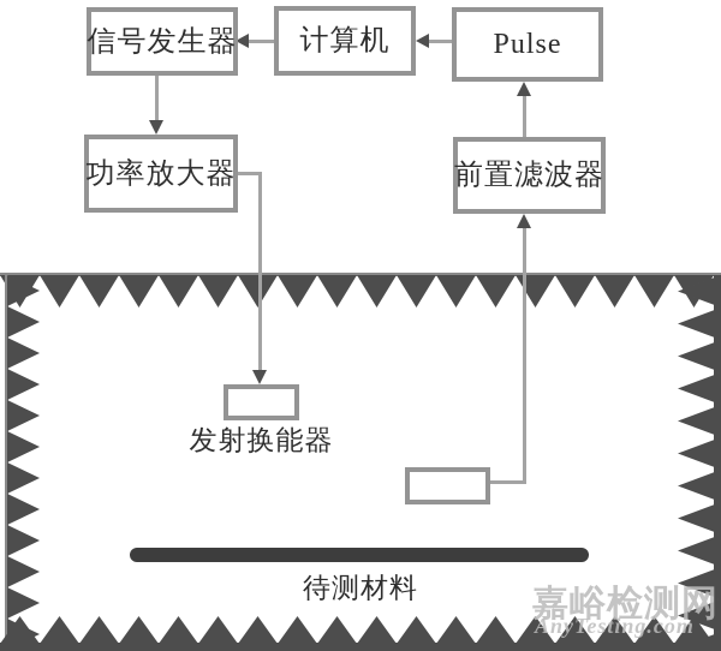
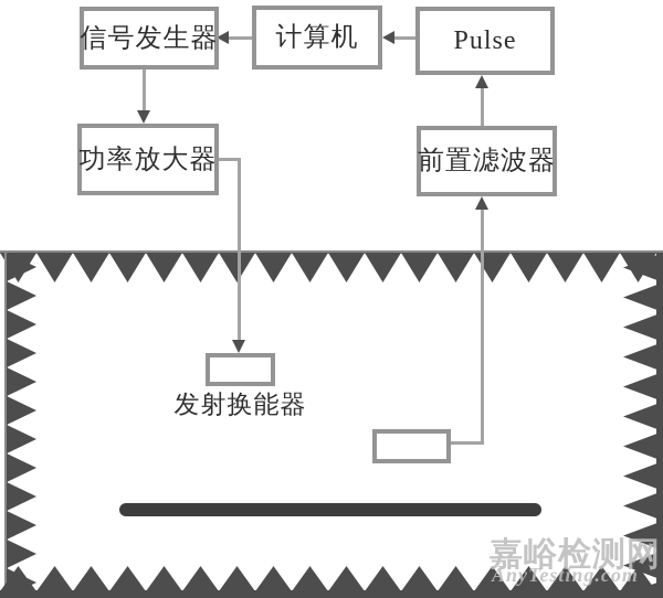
  信号发生器
  计算机
  Pulse
  功率放大器
  前置滤波器
  发射换能器
- 待测材料
  嘉峪检测网
  AnyTesting.com
